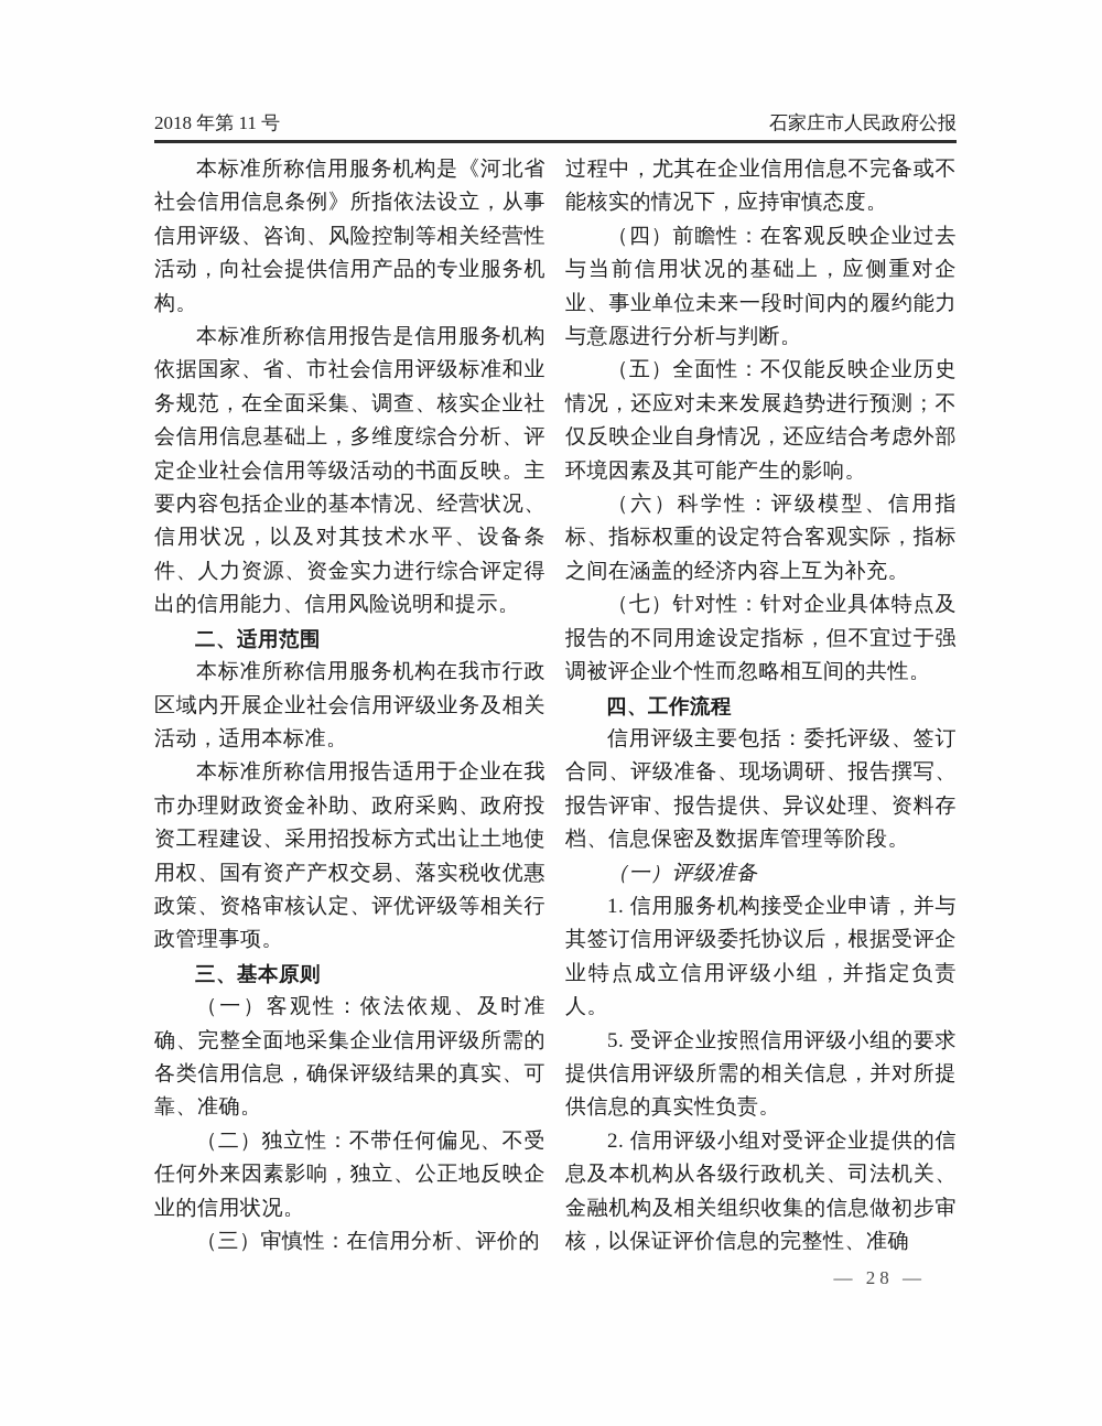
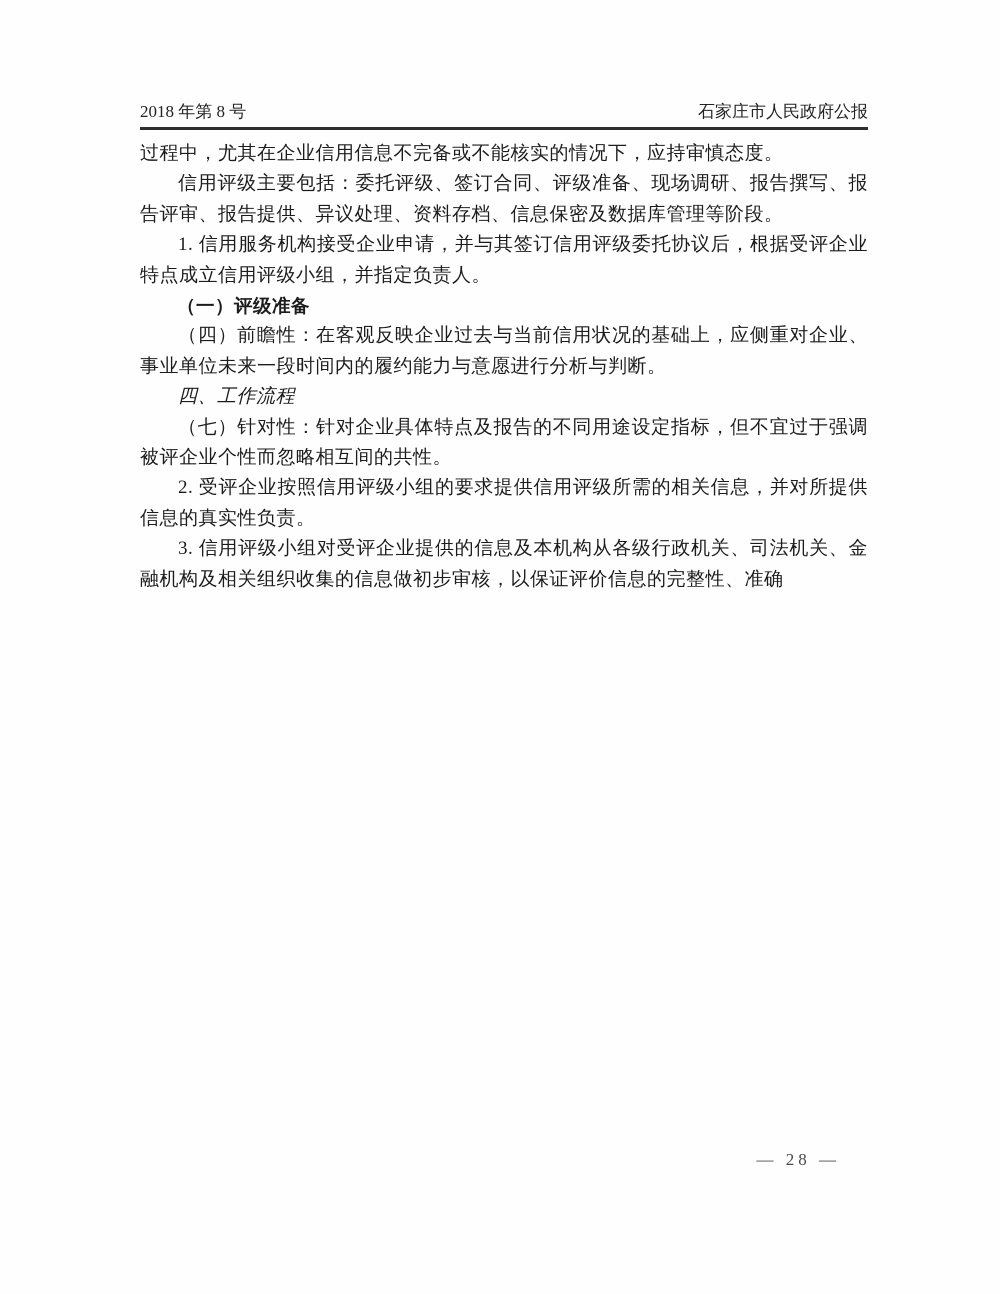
- 2018 年第 11 号
+ 2018 年第 8 号
  石家庄市人民政府公报
- 本标准所称信用服务机构是《河北省社会信用信息条例》所指依法设立，从事信用评级、咨询、风险控制等相关经营性活动，向社会提供信用产品的专业服务机构。
- 本标准所称信用报告是信用服务机构依据国家、省、市社会信用评级标准和业务规范，在全面采集、调查、核实企业社会信用信息基础上，多维度综合分析、评定企业社会信用等级活动的书面反映。主要内容包括企业的基本情况、经营状况、信用状况，以及对其技术水平、设备条件、人力资源、资金实力进行综合评定得出的信用能力、信用风险说明和提示。
- 二、适用范围
- 本标准所称信用服务机构在我市行政区域内开展企业社会信用评级业务及相关活动，适用本标准。
- 本标准所称信用报告适用于企业在我市办理财政资金补助、政府采购、政府投资工程建设、采用招投标方式出让土地使用权、国有资产产权交易、落实税收优惠政策、资格审核认定、评优评级等相关行政管理事项。
- 三、基本原则
- （一）客观性：依法依规、及时准确、完整全面地采集企业信用评级所需的各类信用信息，确保评级结果的真实、可靠、准确。
- （二）独立性：不带任何偏见、不受任何外来因素影响，独立、公正地反映企业的信用状况。
- （三）审慎性：在信用分析、评价的
  过程中，尤其在企业信用信息不完备或不能核实的情况下，应持审慎态度。
- （四）前瞻性：在客观反映企业过去与当前信用状况的基础上，应侧重对企业、事业单位未来一段时间内的履约能力与意愿进行分析与判断。
+ 信用评级主要包括：委托评级、签订合同、评级准备、现场调研、报告撰写、报告评审、报告提供、异议处理、资料存档、信息保密及数据库管理等阶段。
- （五）全面性：不仅能反映企业历史情况，还应对未来发展趋势进行预测；不仅反映企业自身情况，还应结合考虑外部环境因素及其可能产生的影响。
- （六）科学性：评级模型、信用指标、指标权重的设定符合客观实际，指标之间在涵盖的经济内容上互为补充。
- （七）针对性：针对企业具体特点及报告的不同用途设定指标，但不宜过于强调被评企业个性而忽略相互间的共性。
+ 1. 信用服务机构接受企业申请，并与其签订信用评级委托协议后，根据受评企业特点成立信用评级小组，并指定负责人。
- 四、工作流程
+ （一）评级准备
- 信用评级主要包括：委托评级、签订合同、评级准备、现场调研、报告撰写、报告评审、报告提供、异议处理、资料存档、信息保密及数据库管理等阶段。
+ （四）前瞻性：在客观反映企业过去与当前信用状况的基础上，应侧重对企业、事业单位未来一段时间内的履约能力与意愿进行分析与判断。
- （一）评级准备
+ 四、工作流程
- 1. 信用服务机构接受企业申请，并与其签订信用评级委托协议后，根据受评企业特点成立信用评级小组，并指定负责人。
+ （七）针对性：针对企业具体特点及报告的不同用途设定指标，但不宜过于强调被评企业个性而忽略相互间的共性。
- 5. 受评企业按照信用评级小组的要求提供信用评级所需的相关信息，并对所提供信息的真实性负责。
+ 2. 受评企业按照信用评级小组的要求提供信用评级所需的相关信息，并对所提供信息的真实性负责。
- 2. 信用评级小组对受评企业提供的信息及本机构从各级行政机关、司法机关、金融机构及相关组织收集的信息做初步审核，以保证评价信息的完整性、准确
+ 3. 信用评级小组对受评企业提供的信息及本机构从各级行政机关、司法机关、金融机构及相关组织收集的信息做初步审核，以保证评价信息的完整性、准确
  — 28 —
